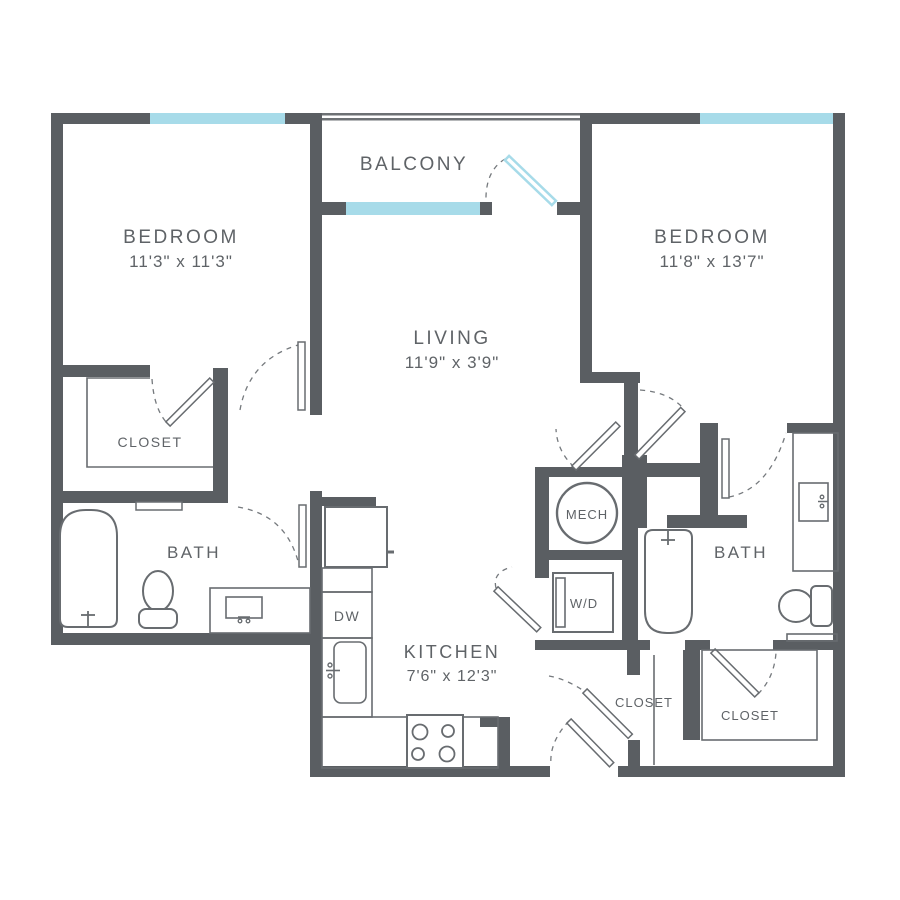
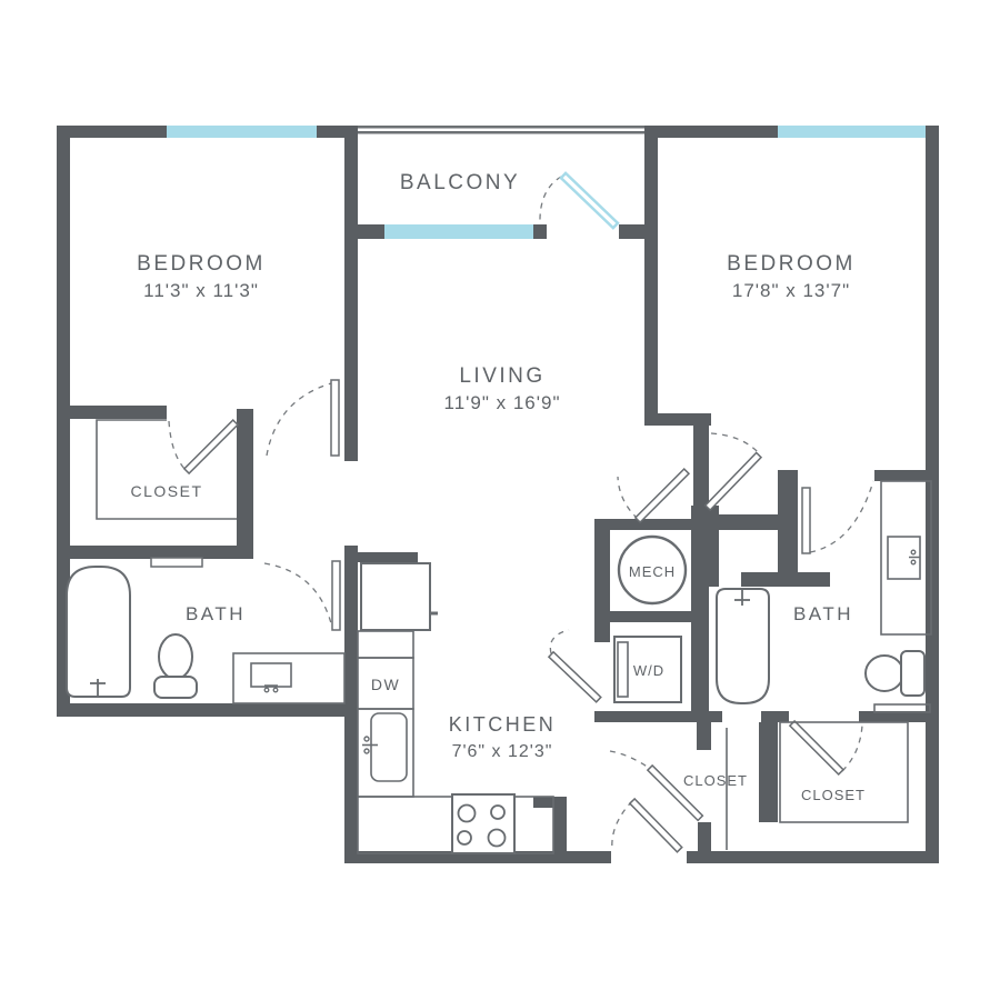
  BEDROOM
  11'3" x 11'3"
  BALCONY
  BEDROOM
- 11'8" x 13'7"
+ 17'8" x 13'7"
  LIVING
- 11'9" x 3'9"
+ 11'9" x 16'9"
  CLOSET
  BATH
  DW
  KITCHEN
  7'6" x 12'3"
  MECH
  W/D
  BATH
  CLOSET
  CLOSET
